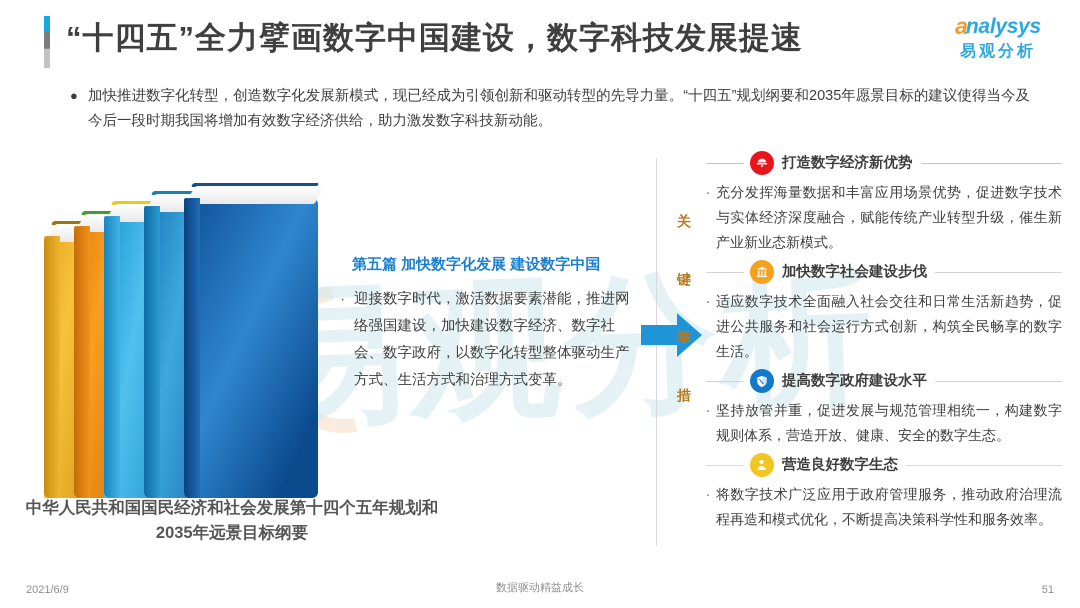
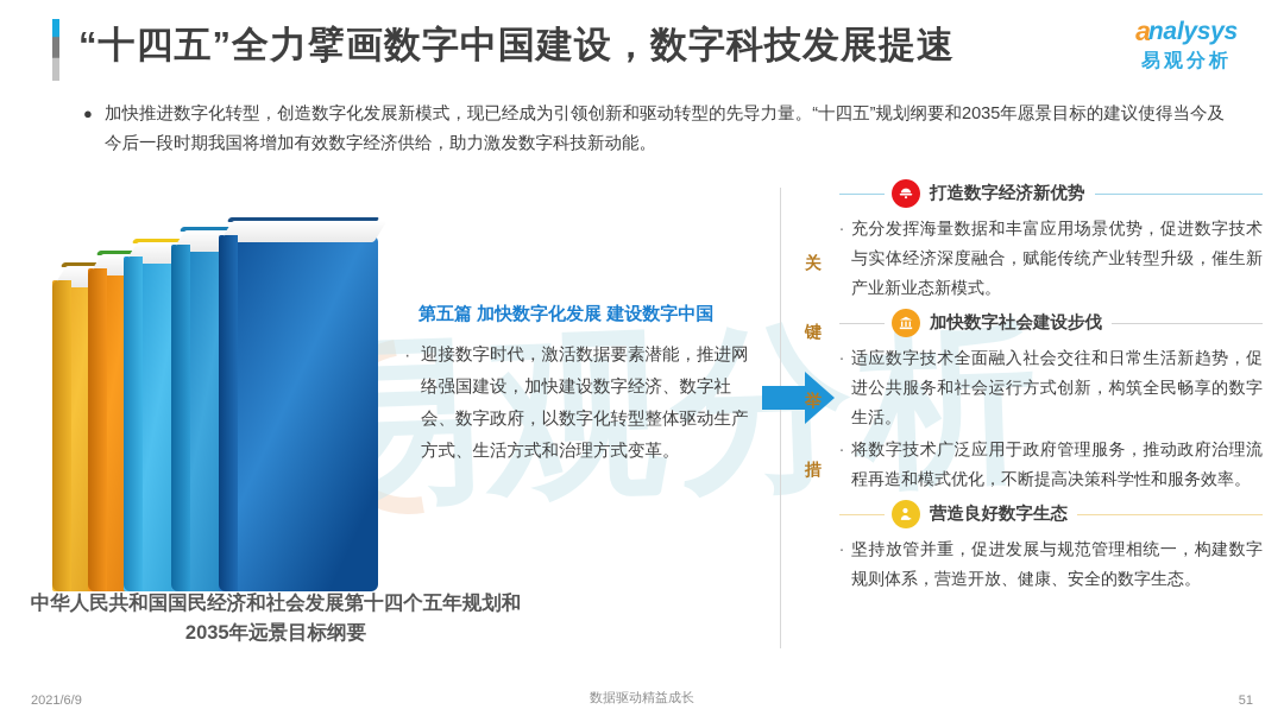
  “十四五”全力擘画数字中国建设，数字科技发展提速
  a
  nalysys
  易观分析
  ●
  加快推进数字化转型，创造数字化发展新模式，现已经成为引领创新和驱动转型的先导力量。“十四五”规划纲要和2035年愿景目标的建议使得当今及今后一段时期我国将增加有效数字经济供给，助力激发数字科技新动能。
  中华人民共和国国民经济和社会发展第十四个五年规划和2035年远景目标纲要
  第五篇 加快数字化发展 建设数字中国
  ·
  迎接数字时代，激活数据要素潜能，推进网络强国建设，加快建设数字经济、数字社会、数字政府，以数字化转型整体驱动生产方式、生活方式和治理方式变革。
  关
  键
  举
  措
  打造数字经济新优势
  ·
  充分发挥海量数据和丰富应用场景优势，促进数字技术与实体经济深度融合，赋能传统产业转型升级，催生新产业新业态新模式。
  加快数字社会建设步伐
  ·
  适应数字技术全面融入社会交往和日常生活新趋势，促进公共服务和社会运行方式创新，构筑全民畅享的数字生活。
- 提高数字政府建设水平
  ·
- 坚持放管并重，促进发展与规范管理相统一，构建数字规则体系，营造开放、健康、安全的数字生态。
+ 将数字技术广泛应用于政府管理服务，推动政府治理流程再造和模式优化，不断提高决策科学性和服务效率。
  营造良好数字生态
  ·
- 将数字技术广泛应用于政府管理服务，推动政府治理流程再造和模式优化，不断提高决策科学性和服务效率。
+ 坚持放管并重，促进发展与规范管理相统一，构建数字规则体系，营造开放、健康、安全的数字生态。
  2021/6/9
  数据驱动精益成长
  51
